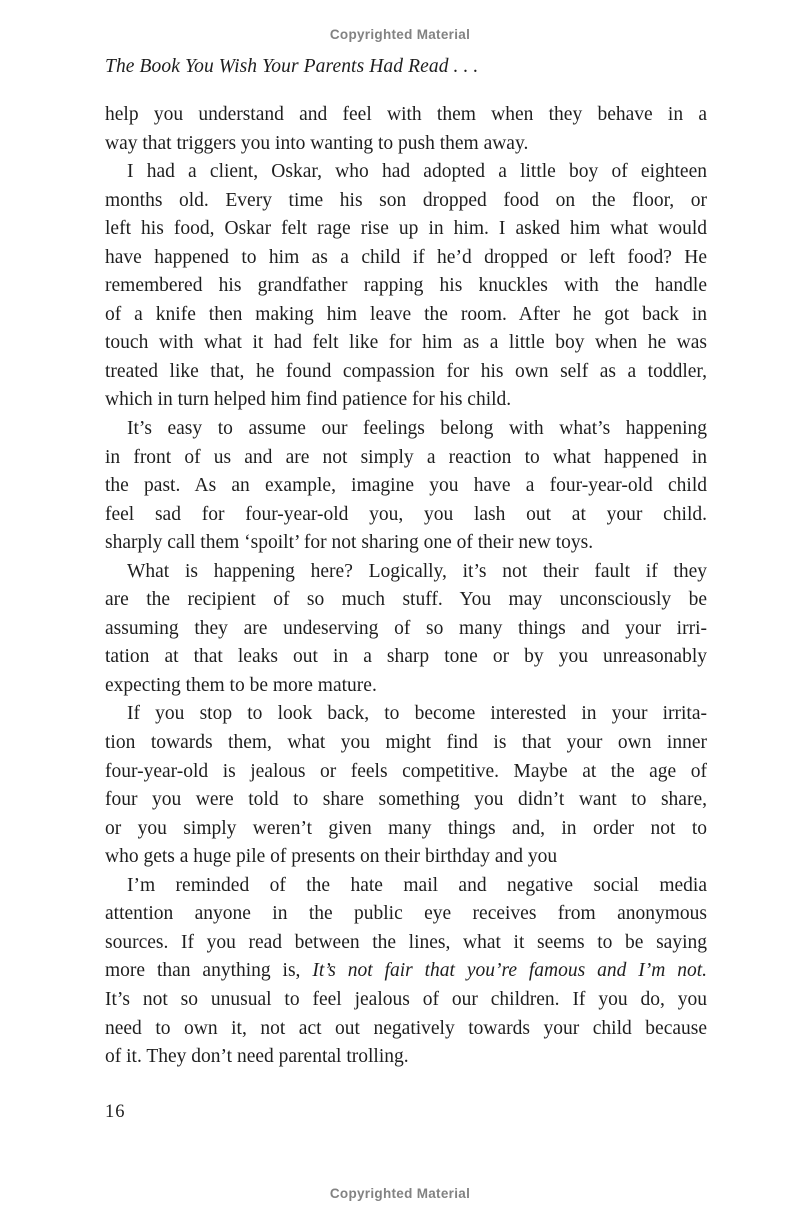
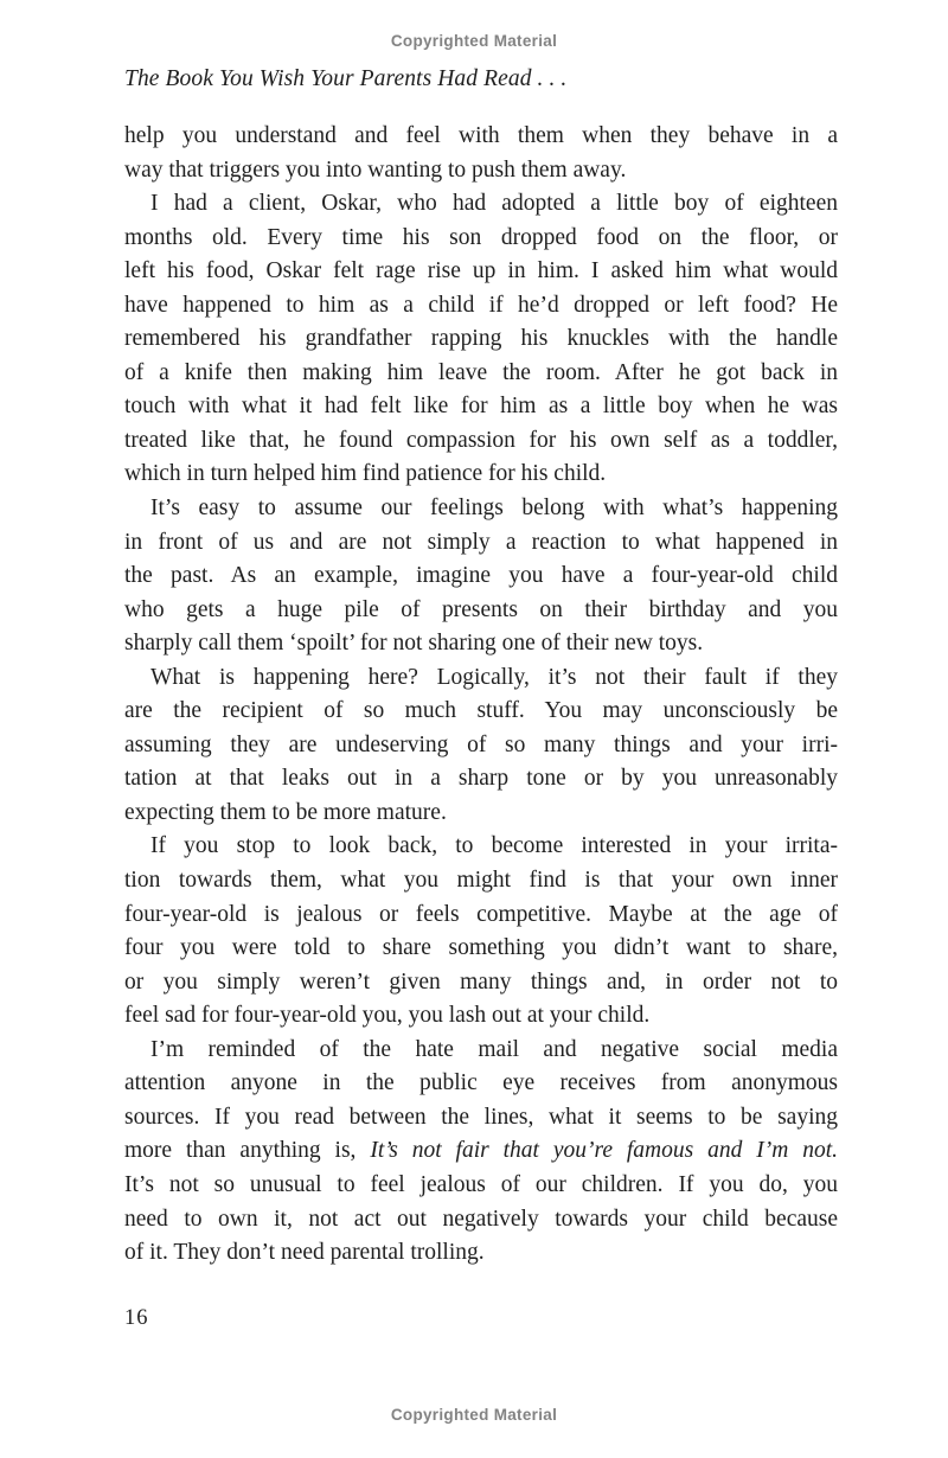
  Copyrighted Material
  The Book You Wish Your Parents Had Read . . .
  help you understand and feel with them when they behave in a
  way that triggers you into wanting to push them away.
  I had a client, Oskar, who had adopted a little boy of eighteen
  months old. Every time his son dropped food on the floor, or
  left his food, Oskar felt rage rise up in him. I asked him what would
  have happened to him as a child if he’d dropped or left food? He
  remembered his grandfather rapping his knuckles with the handle
  of a knife then making him leave the room. After he got back in
  touch with what it had felt like for him as a little boy when he was
  treated like that, he found compassion for his own self as a toddler,
  which in turn helped him find patience for his child.
  It’s easy to assume our feelings belong with what’s happening
  in front of us and are not simply a reaction to what happened in
  the past. As an example, imagine you have a four-year-old child
- feel sad for four-year-old you, you lash out at your child.
+ who gets a huge pile of presents on their birthday and you
  sharply call them ‘spoilt’ for not sharing one of their new toys.
  What is happening here? Logically, it’s not their fault if they
  are the recipient of so much stuff. You may unconsciously be
  assuming they are undeserving of so many things and your irri-
  tation at that leaks out in a sharp tone or by you unreasonably
  expecting them to be more mature.
  If you stop to look back, to become interested in your irrita-
  tion towards them, what you might find is that your own inner
  four-year-old is jealous or feels competitive. Maybe at the age of
  four you were told to share something you didn’t want to share,
  or you simply weren’t given many things and, in order not to
- who gets a huge pile of presents on their birthday and you
+ feel sad for four-year-old you, you lash out at your child.
  I’m reminded of the hate mail and negative social media
  attention anyone in the public eye receives from anonymous
  sources. If you read between the lines, what it seems to be saying
  more than anything is, It’s not fair that you’re famous and I’m not.
  It’s not so unusual to feel jealous of our children. If you do, you
  need to own it, not act out negatively towards your child because
  of it. They don’t need parental trolling.
  16
  Copyrighted Material
